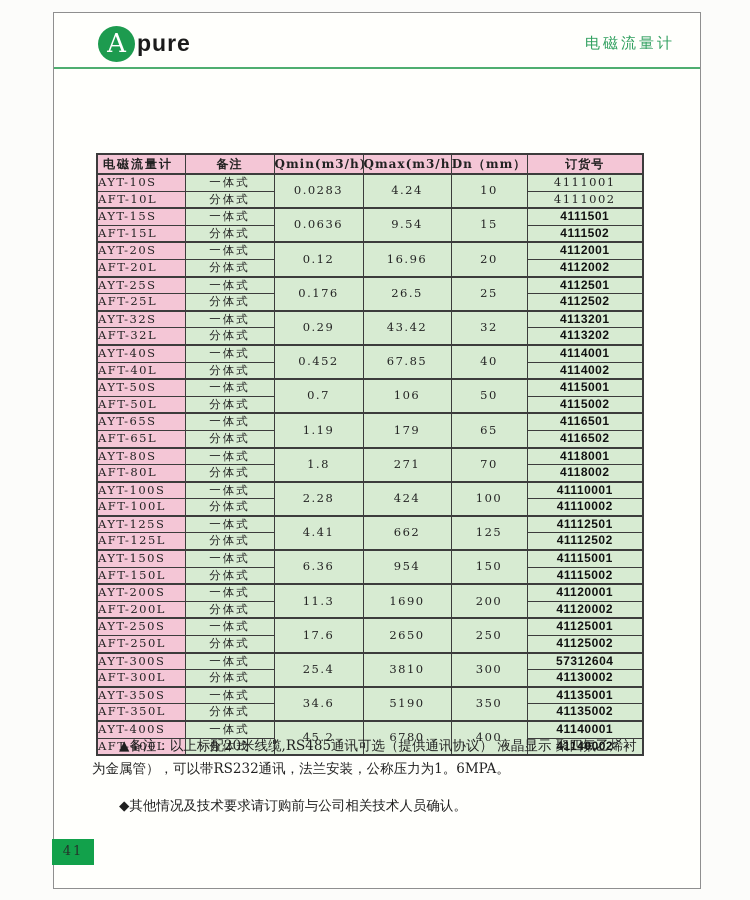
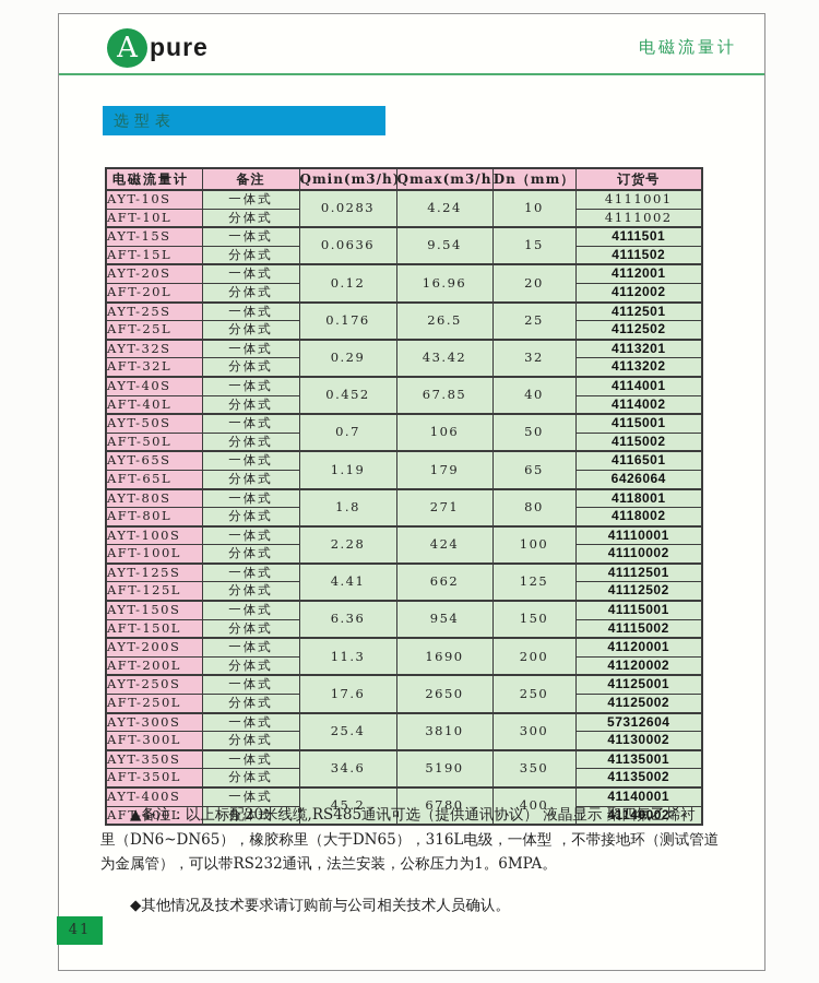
  A
  pure
  电磁流量计
+ 选型表
  电磁流量计	备注	Qmin(m3/h	Qmax(m3/h	Dn（mm）	订货号
  AYT-10S	一体式	0.0283	4.24	10	4111001
  AFT-10L	分体式	4111002
  AYT-15S	一体式	0.0636	9.54	15	4111501
  AFT-15L	分体式	4111502
  AYT-20S	一体式	0.12	16.96	20	4112001
  AFT-20L	分体式	4112002
  AYT-25S	一体式	0.176	26.5	25	4112501
  AFT-25L	分体式	4112502
  AYT-32S	一体式	0.29	43.42	32	4113201
  AFT-32L	分体式	4113202
  AYT-40S	一体式	0.452	67.85	40	4114001
  AFT-40L	分体式	4114002
  AYT-50S	一体式	0.7	106	50	4115001
  AFT-50L	分体式	4115002
  AYT-65S	一体式	1.19	179	65	4116501
- AFT-65L	分体式	4116502
+ AFT-65L	分体式	6426064
- AYT-80S	一体式	1.8	271	70	4118001
+ AYT-80S	一体式	1.8	271	80	4118001
  AFT-80L	分体式	4118002
  AYT-100S	一体式	2.28	424	100	41110001
  AFT-100L	分体式	41110002
  AYT-125S	一体式	4.41	662	125	41112501
  AFT-125L	分体式	41112502
  AYT-150S	一体式	6.36	954	150	41115001
  AFT-150L	分体式	41115002
  AYT-200S	一体式	11.3	1690	200	41120001
  AFT-200L	分体式	41120002
  AYT-250S	一体式	17.6	2650	250	41125001
  AFT-250L	分体式	41125002
  AYT-300S	一体式	25.4	3810	300	57312604
  AFT-300L	分体式	41130002
  AYT-350S	一体式	34.6	5190	350	41135001
  AFT-350L	分体式	41135002
  AYT-400S	一体式	45.2	6780	400	41140001
  AFT-400L	分体式	41140002
  ▲备注：以上标配20米线缆,RS485通讯可选（提供通讯协议） 液晶显示 聚四氟乙烯衬
+ 里（DN6~DN65），橡胶称里（大于DN65），316L电级，一体型 ，不带接地环（测试管道
  为金属管），可以带RS232通讯，法兰安装，公称压力为1。6MPA。
  ◆其他情况及技术要求请订购前与公司相关技术人员确认。
  41
